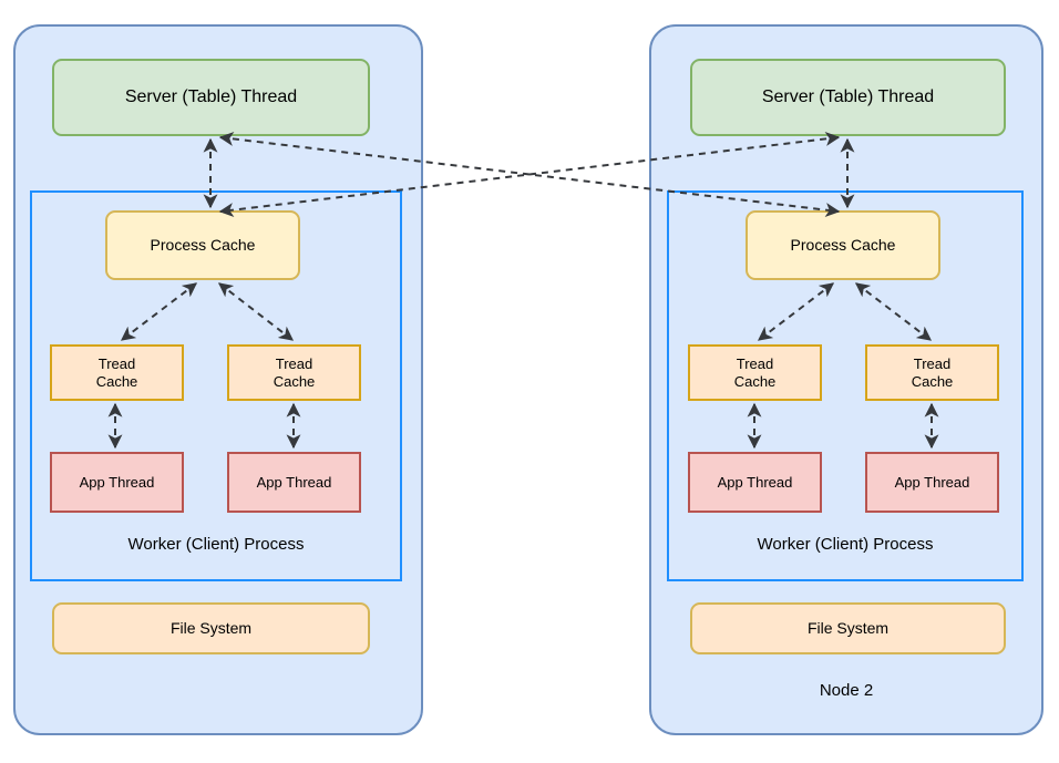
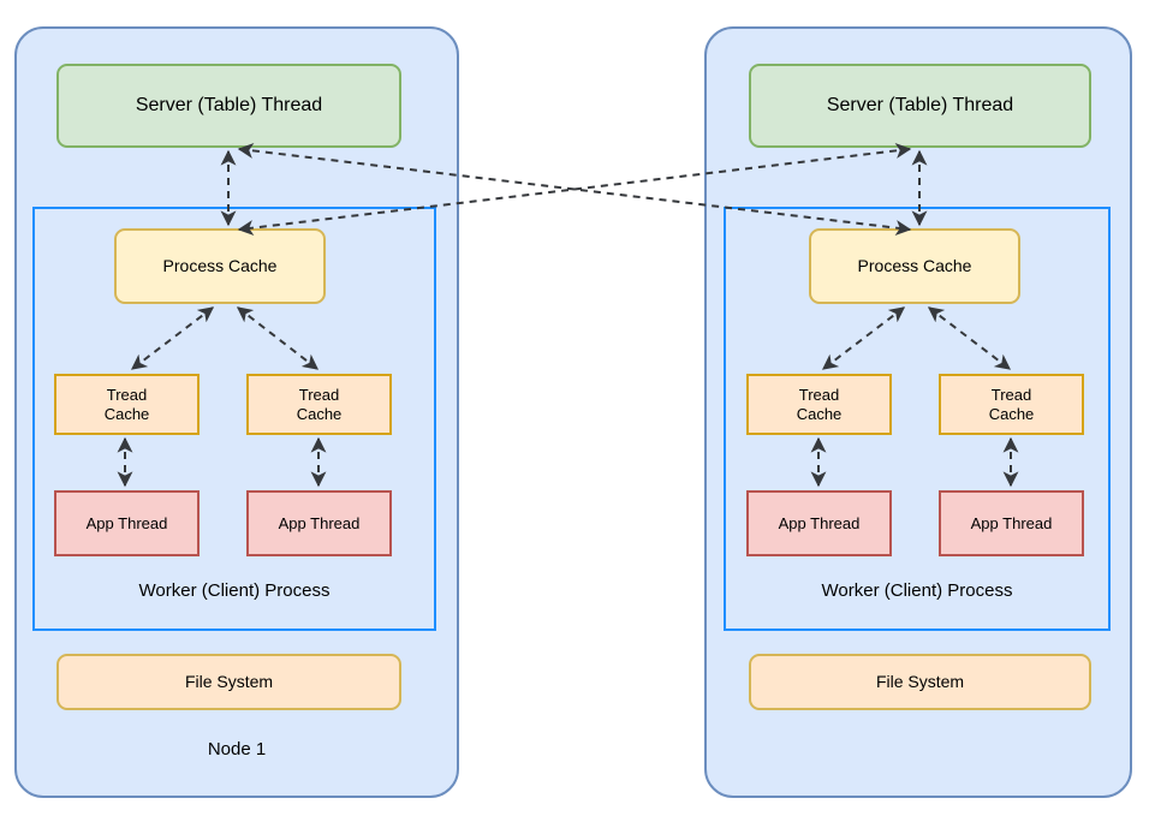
  Server (Table) Thread
  Process Cache
  Tread
  Cache
  Tread
  Cache
  App Thread
  App Thread
  Worker (Client) Process
  File System
+ Node 1
  Server (Table) Thread
  Process Cache
  Tread
  Cache
  Tread
  Cache
  App Thread
  App Thread
  Worker (Client) Process
  File System
- Node 2
